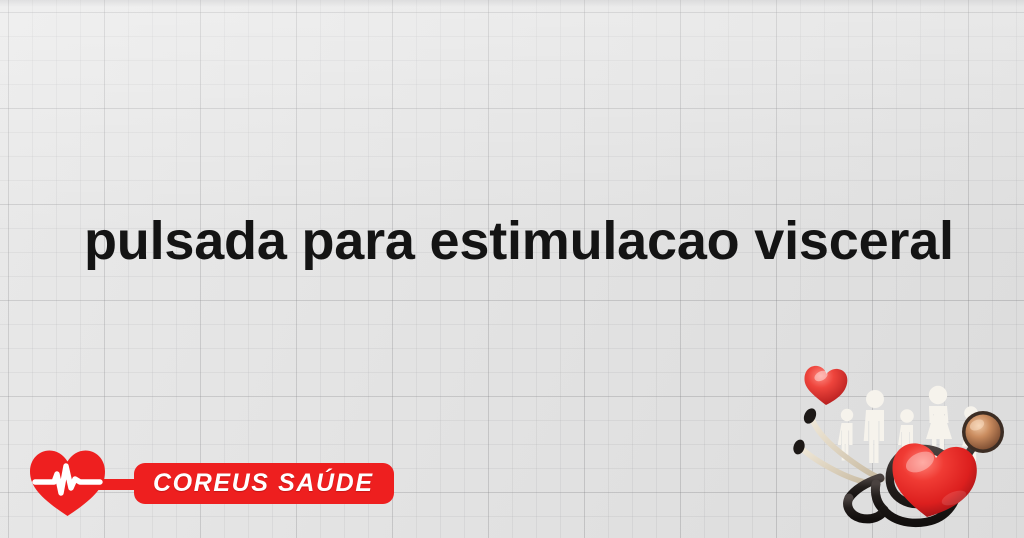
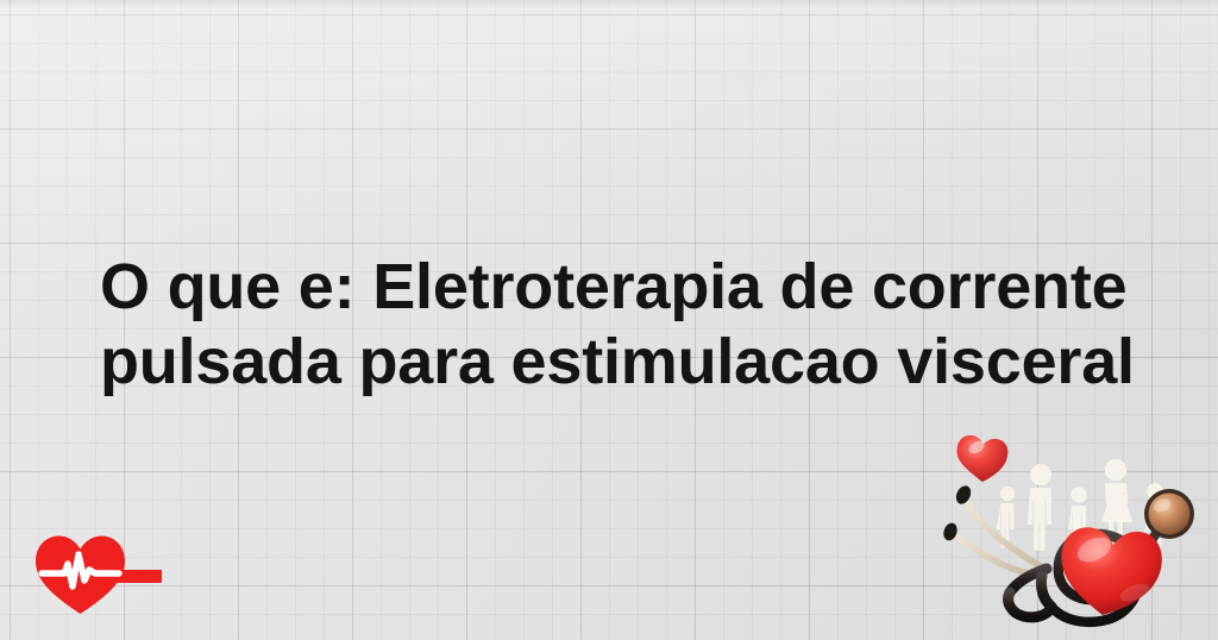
+ O que e: Eletroterapia de corrente
  pulsada para estimulacao visceral
- COREUS SAÚDE
